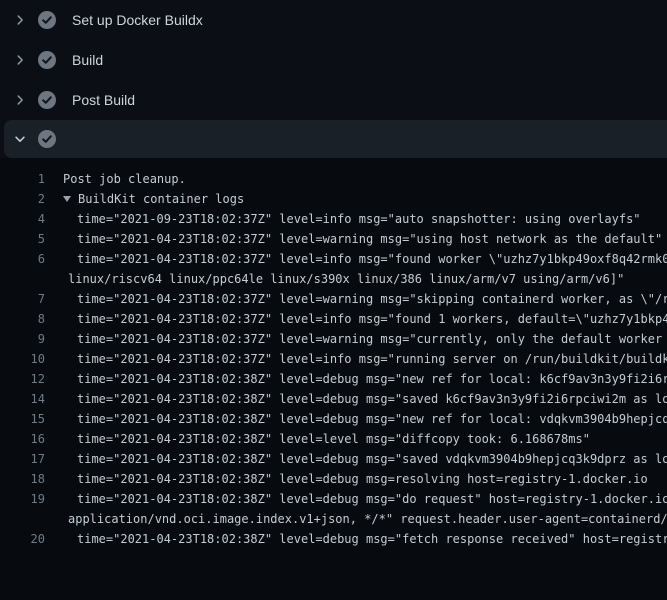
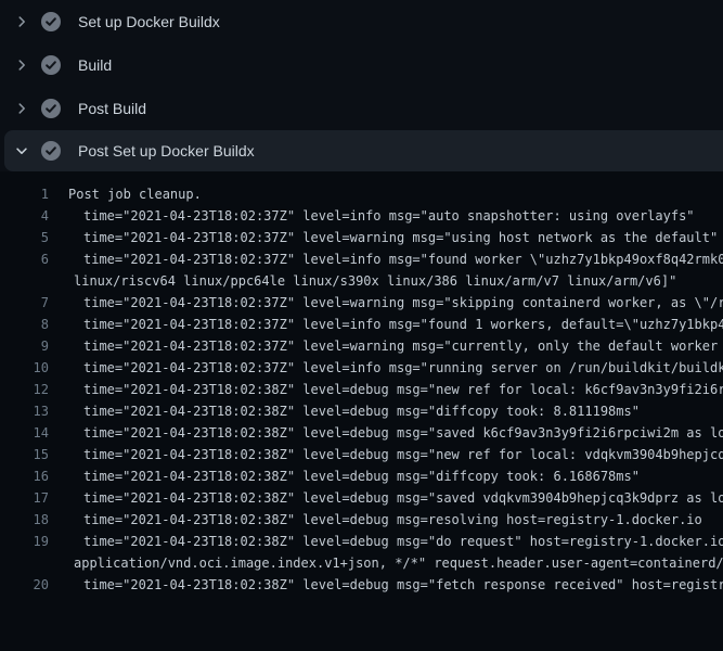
  Set up Docker Buildx
  Build
  Post Build
+ Post Set up Docker Buildx
  1
  Post job cleanup.
- 2
- BuildKit container logs
  4
- time="2021-09-23T18:02:37Z" level=info msg="auto snapshotter: using overlayfs"
+ time="2021-04-23T18:02:37Z" level=info msg="auto snapshotter: using overlayfs"
  5
  time="2021-04-23T18:02:37Z" level=warning msg="using host network as the default"
  6
- linux/riscv64 linux/ppc64le linux/s390x linux/386 linux/arm/v7 using/arm/v6]"
+ linux/riscv64 linux/ppc64le linux/s390x linux/386 linux/arm/v7 linux/arm/v6]"
  7
  8
  time="2021-04-23T18:02:37Z" level=info msg="found 1 workers, default=\"uzhz7y1bkp4
  9
  time="2021-04-23T18:02:37Z" level=warning msg="currently, only the default worker
  10
  time="2021-04-23T18:02:37Z" level=info msg="running server on /run/buildkit/buildk
  12
  time="2021-04-23T18:02:38Z" level=debug msg="new ref for local: k6cf9av3n3y9fi2i6r
+ 13
+ time="2021-04-23T18:02:38Z" level=debug msg="diffcopy took: 8.811198ms"
  14
  time="2021-04-23T18:02:38Z" level=debug msg="saved k6cf9av3n3y9fi2i6rpciwi2m as lo
  15
  time="2021-04-23T18:02:38Z" level=debug msg="new ref for local: vdqkvm3904b9hepjcq
  16
- time="2021-04-23T18:02:38Z" level=level msg="diffcopy took: 6.168678ms"
+ time="2021-04-23T18:02:38Z" level=debug msg="diffcopy took: 6.168678ms"
  17
  time="2021-04-23T18:02:38Z" level=debug msg="saved vdqkvm3904b9hepjcq3k9dprz as lo
  18
  time="2021-04-23T18:02:38Z" level=debug msg=resolving host=registry-1.docker.io
  19
  application/vnd.oci.image.index.v1+json, */*" request.header.user-agent=containerd/
  20
  time="2021-04-23T18:02:38Z" level=debug msg="fetch response received" host=registr
